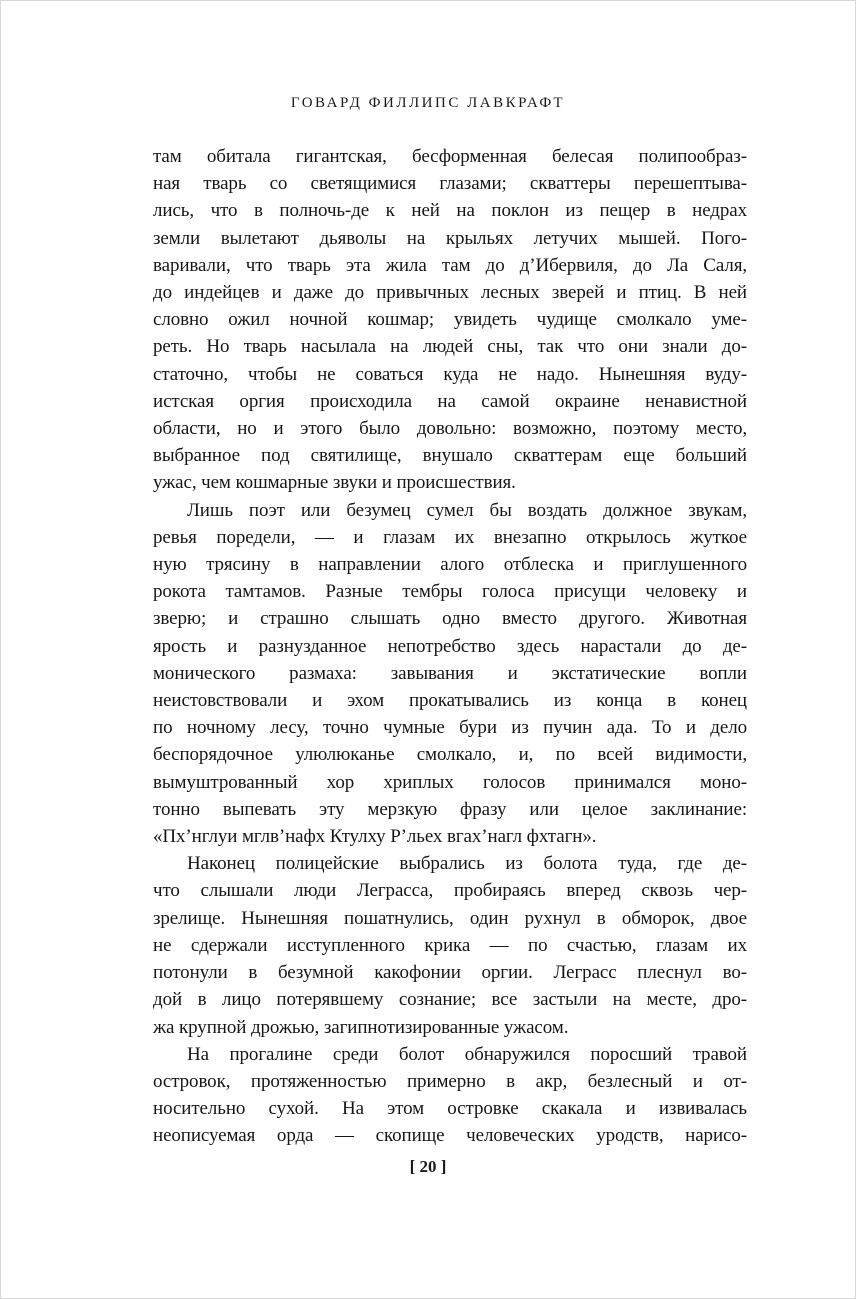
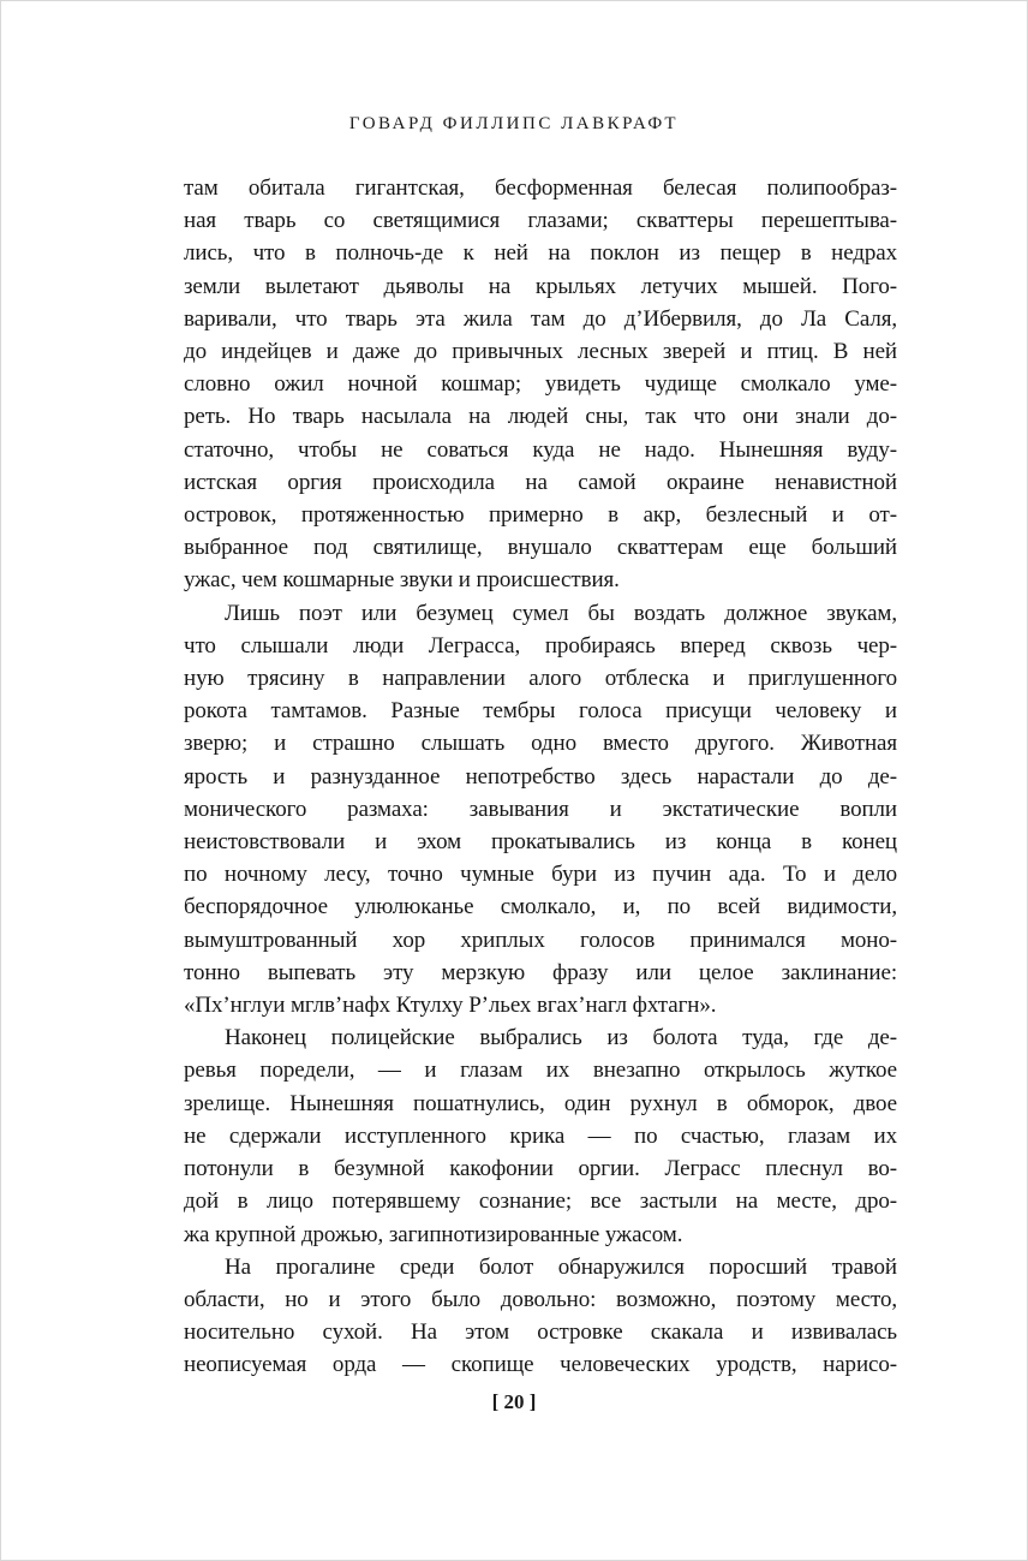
  ГОВАРД ФИЛЛИПС ЛАВКРАФТ
  там обитала гигантская, бесформенная белесая полипообраз-
  ная тварь со светящимися глазами; скваттеры перешептыва-
  лись, что в полночь-де к ней на поклон из пещер в недрах
  земли вылетают дьяволы на крыльях летучих мышей. Пого-
  варивали, что тварь эта жила там до д’Ибервиля, до Ла Саля,
  до индейцев и даже до привычных лесных зверей и птиц. В ней
  словно ожил ночной кошмар; увидеть чудище смолкало уме-
  реть. Но тварь насылала на людей сны, так что они знали до-
  статочно, чтобы не соваться куда не надо. Нынешняя вуду-
  истская оргия происходила на самой окраине ненавистной
- области, но и этого было довольно: возможно, поэтому место,
+ островок, протяженностью примерно в акр, безлесный и от-
  выбранное под святилище, внушало скваттерам еще больший
  ужас, чем кошмарные звуки и происшествия.
  Лишь поэт или безумец сумел бы воздать должное звукам,
- ревья поредели, — и глазам их внезапно открылось жуткое
+ что слышали люди Леграсса, пробираясь вперед сквозь чер-
  ную трясину в направлении алого отблеска и приглушенного
  рокота тамтамов. Разные тембры голоса присущи человеку и
  зверю; и страшно слышать одно вместо другого. Животная
  ярость и разнузданное непотребство здесь нарастали до де-
  монического размаха: завывания и экстатические вопли
  неистовствовали и эхом прокатывались из конца в конец
  по ночному лесу, точно чумные бури из пучин ада. То и дело
  беспорядочное улюлюканье смолкало, и, по всей видимости,
  вымуштрованный хор хриплых голосов принимался моно-
  тонно выпевать эту мерзкую фразу или целое заклинание:
  «Пх’нглуи мглв’нафх Ктулху Р’льех вгах’нагл фхтагн».
  Наконец полицейские выбрались из болота туда, где де-
- что слышали люди Леграсса, пробираясь вперед сквозь чер-
+ ревья поредели, — и глазам их внезапно открылось жуткое
  зрелище. Нынешняя пошатнулись, один рухнул в обморок, двое
  не сдержали исступленного крика — по счастью, глазам их
  потонули в безумной какофонии оргии. Леграсс плеснул во-
  дой в лицо потерявшему сознание; все застыли на месте, дро-
  жа крупной дрожью, загипнотизированные ужасом.
  На прогалине среди болот обнаружился поросший травой
- островок, протяженностью примерно в акр, безлесный и от-
+ области, но и этого было довольно: возможно, поэтому место,
  носительно сухой. На этом островке скакала и извивалась
  неописуемая орда — скопище человеческих уродств, нарисо-
  [ 20 ]
